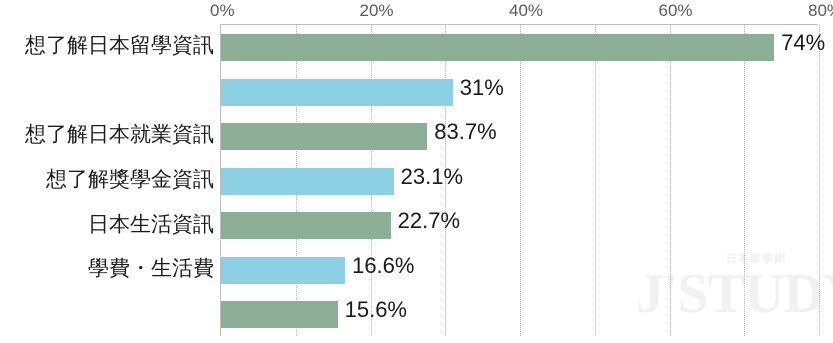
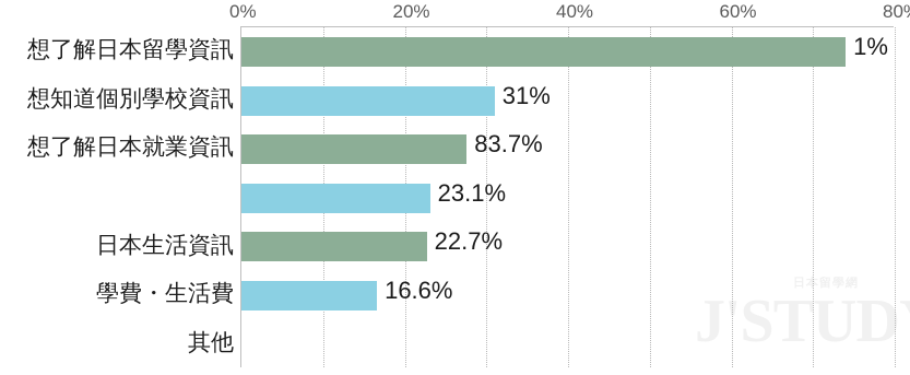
  日本留學網
  J'STUD
  0%
  20%
  40%
  60%
  想了解日本留學資訊
+ 想知道個別學校資訊
  想了解日本就業資訊
- 想了解獎學金資訊
  日本生活資訊
  學費・生活費
+ 其他
- 74%
+ 1%
  31%
  83.7%
  23.1%
  22.7%
  16.6%
- 15.6%
